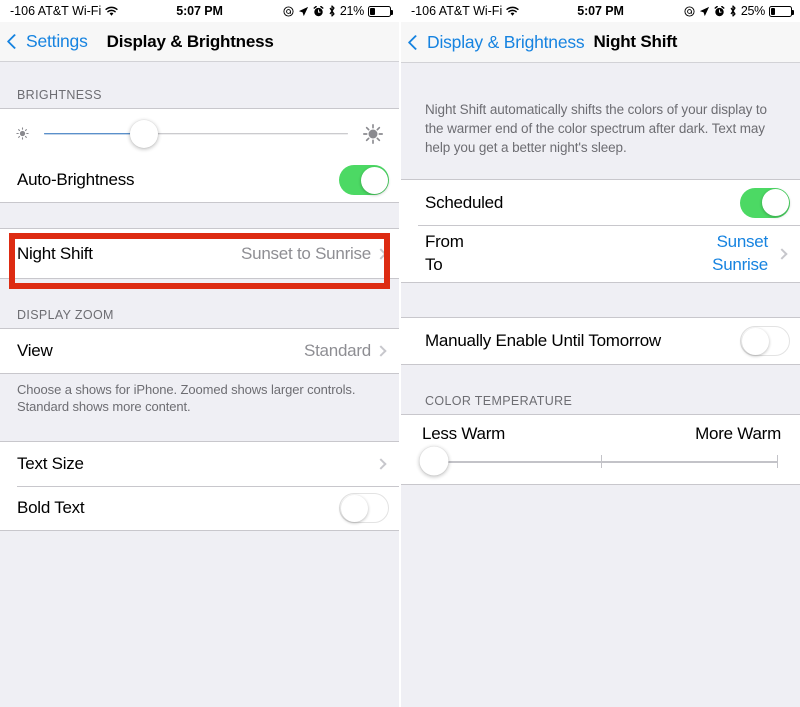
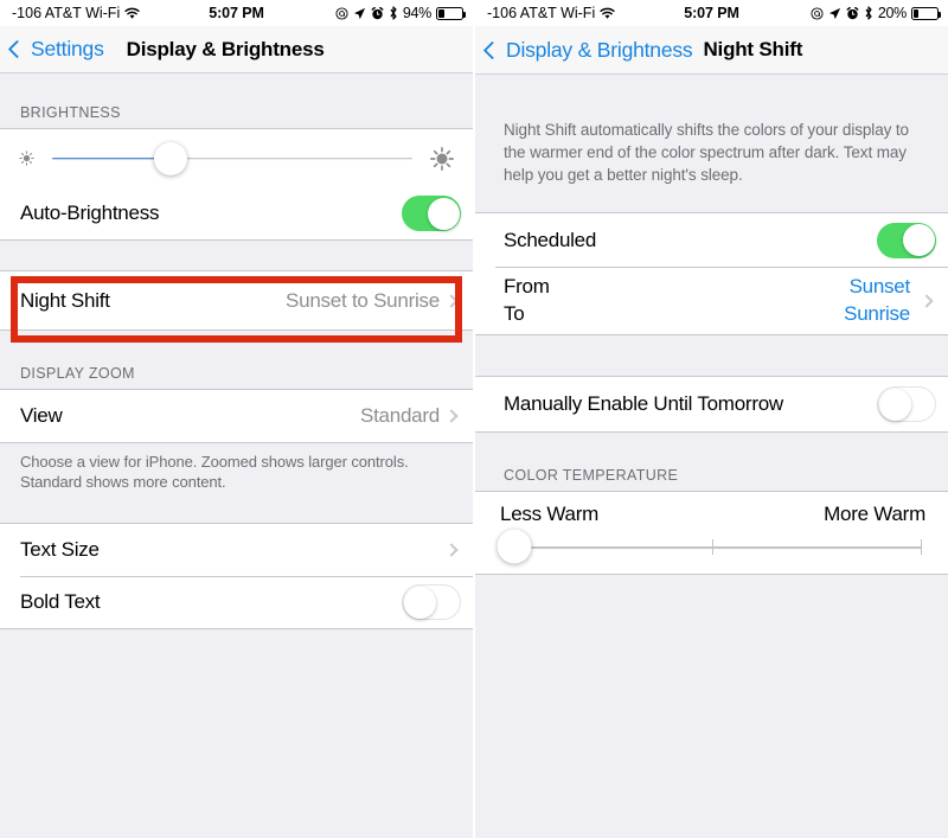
  -106 AT&T Wi-Fi
  5:07 PM
- 21%
+ 94%
  Settings
  Display & Brightness
  BRIGHTNESS
  Auto-Brightness
  Night Shift
  Sunset to Sunrise
  DISPLAY ZOOM
  View
  Standard
- Choose a shows for iPhone. Zoomed shows larger controls. Standard shows more content.
+ Choose a view for iPhone. Zoomed shows larger controls. Standard shows more content.
  Text Size
  Bold Text
  -106 AT&T Wi-Fi
  5:07 PM
- 25%
+ 20%
  Display & Brightness
  Night Shift
  Night Shift automatically shifts the colors of your display to the warmer end of the color spectrum after dark. Text may help you get a better night's sleep.
  Scheduled
  From
  To
  Sunset
  Sunrise
  Manually Enable Until Tomorrow
  COLOR TEMPERATURE
  Less Warm
  More Warm
